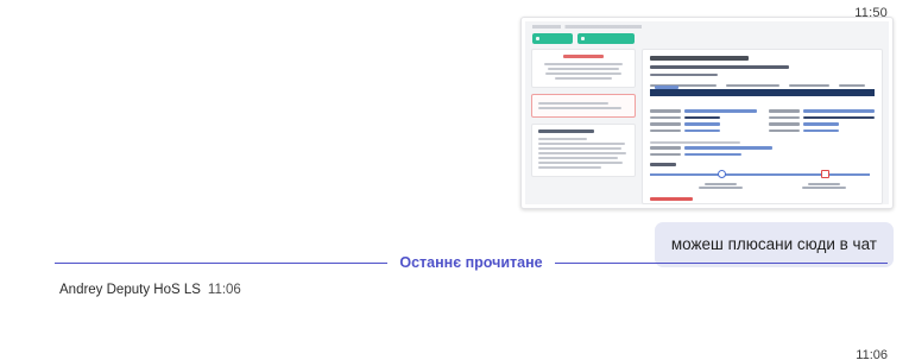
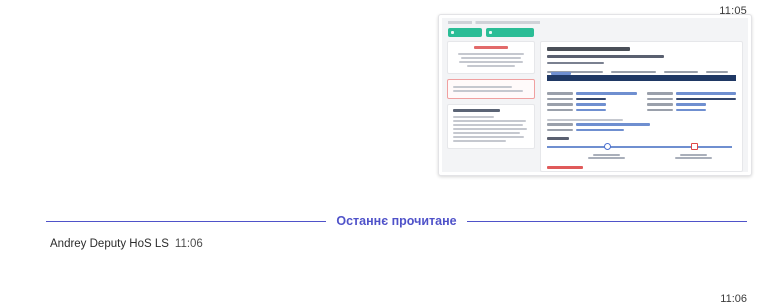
- 11:50
+ 11:05
- можеш плюсани сюди в чат
  Останнє прочитане
  Andrey Deputy HoS LS 11:06
  11:06
